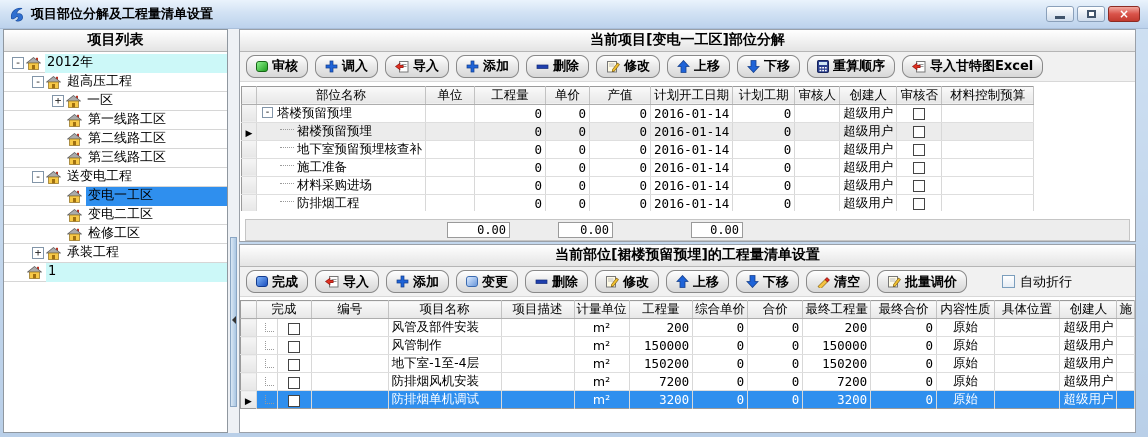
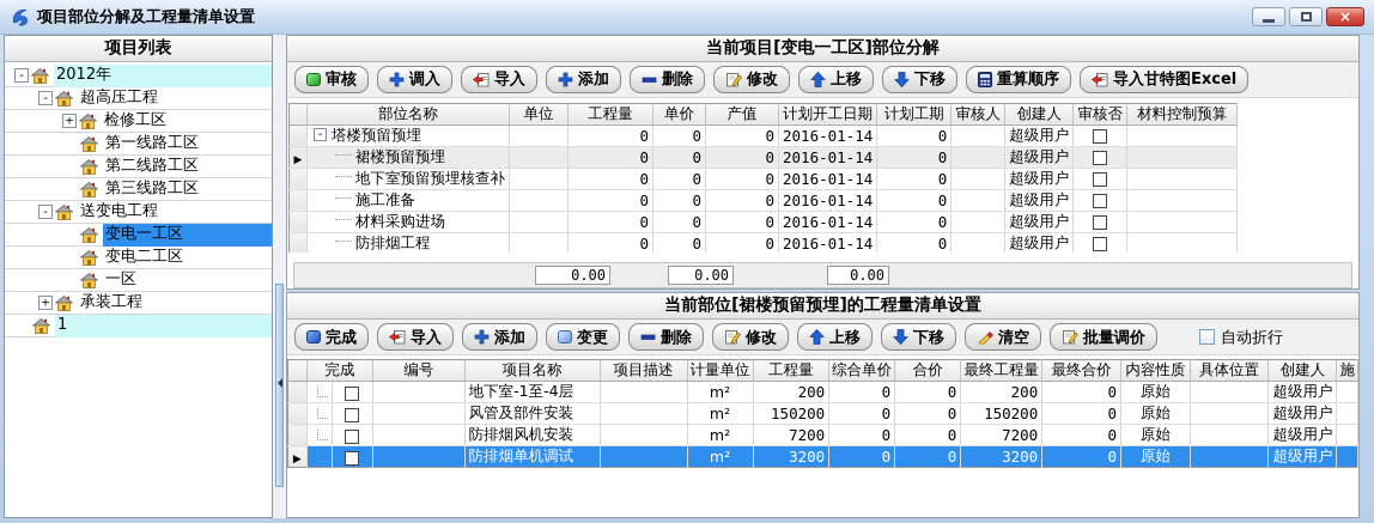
  项目部位分解及工程量清单设置
  ×
  项目列表
  -
  2012年
  -
  超高压工程
  +
- 一区
+ 检修工区
  第一线路工区
  第二线路工区
  第三线路工区
  -
  送变电工程
  变电一工区
  变电二工区
- 检修工区
+ 一区
  +
  承装工程
  1
  当前项目[变电一工区]部位分解
  审核
  调入
  导入
  添加
  删除
  修改
  上移
  下移
  重算顺序
  导入甘特图Excel
  	部位名称	单位	工程量	单价	产值	计划开工日期	计划工期	审核人	创建人	审核否	材料控制预算
  	- 塔楼预留预埋		0	0	0	2016-01-14	0		超级用户
  ▶	裙楼预留预埋		0	0	0	2016-01-14	0		超级用户
  	地下室预留预埋核查补		0	0	0	2016-01-14	0		超级用户
  	施工准备		0	0	0	2016-01-14	0		超级用户
  	材料采购进场		0	0	0	2016-01-14	0		超级用户
  	防排烟工程		0	0	0	2016-01-14	0		超级用户
  0.00
  0.00
  0.00
  当前部位[裙楼预留预埋]的工程量清单设置
  完成
  导入
  添加
  变更
  删除
  修改
  上移
  下移
  清空
  批量调价
  自动折行
  	完成	编号	项目名称	项目描述	计量单位	工程量	综合单价	合价	最终工程量	最终合价	内容性质	具体位置	创建人	施
- 				风管及部件安装		m²	200	0	0	200	0	原始		超级用户
+ 				地下室-1至-4层		m²	200	0	0	200	0	原始		超级用户
- 				风管制作		m²	150000	0	0	150000	0	原始		超级用户
- 				地下室-1至-4层		m²	150200	0	0	150200	0	原始		超级用户
+ 				风管及部件安装		m²	150200	0	0	150200	0	原始		超级用户
  				防排烟风机安装		m²	7200	0	0	7200	0	原始		超级用户
  ▶				防排烟单机调试		m²	3200	0	0	3200	0	原始		超级用户
